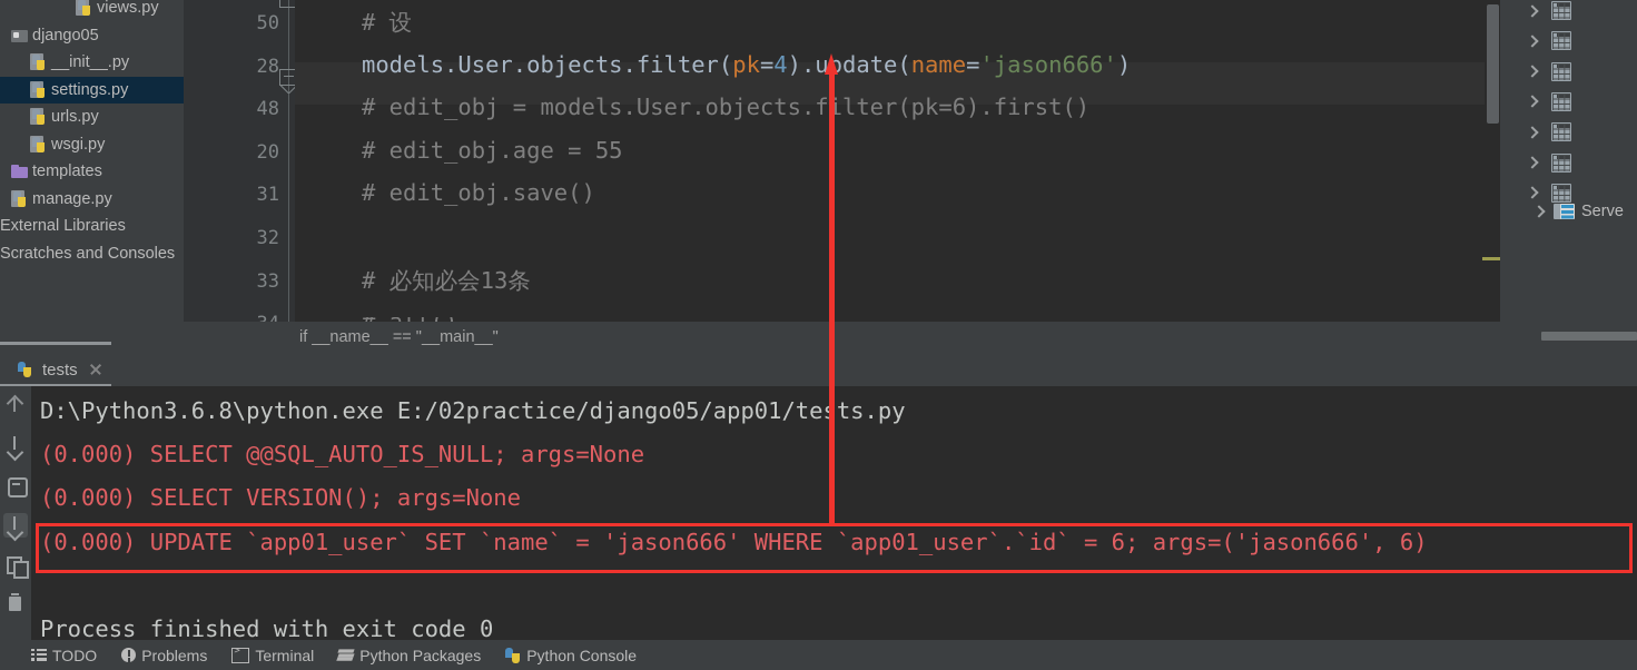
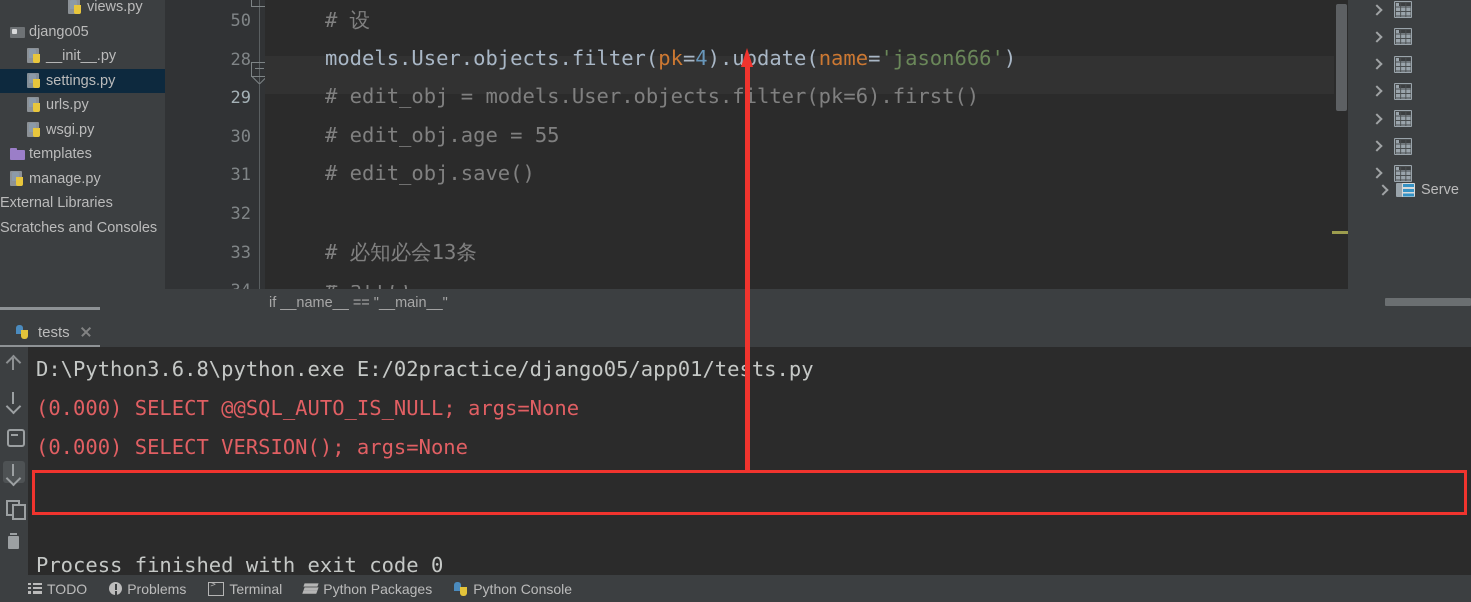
  views.py
  django05
  __init__.py
  settings.py
  urls.py
  wsgi.py
  templates
  manage.py
  External Libraries
  Scratches and Consoles
  50
  28
- 48
+ 29
- 20
+ 30
  31
  32
  33
  # 设
  models.User.objects.filter(pk=4).update(name='jason666')
  # edit_obj = models.User.objects.filter(pk=6).first()
  # edit_obj.age = 55
  # edit_obj.save()
  # 必知必会13条
  if __name__ == "__main__"
  Serve
  tests
  D:\Python3.6.8\python.exe E:/02practice/django05/app01/tets.py
  (0.000) SELECT @@SQL_AUTO_IS_NULL; args=None
  (0.000) SELECT VERSION(); args=None
- (0.000) UPDATE `app01_user` SET `name` = 'jason666' WHERE `app01_user`.`id` = 6; args=('jason666', 6)
  Process finished with exit code 0
  TODO
  Problems
  Terminal
  Python Packages
  Python Console
